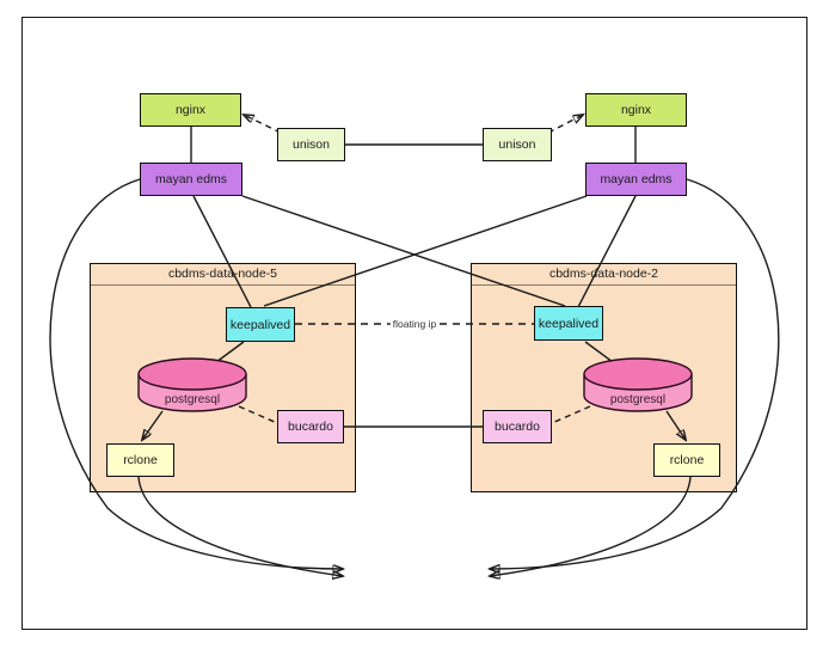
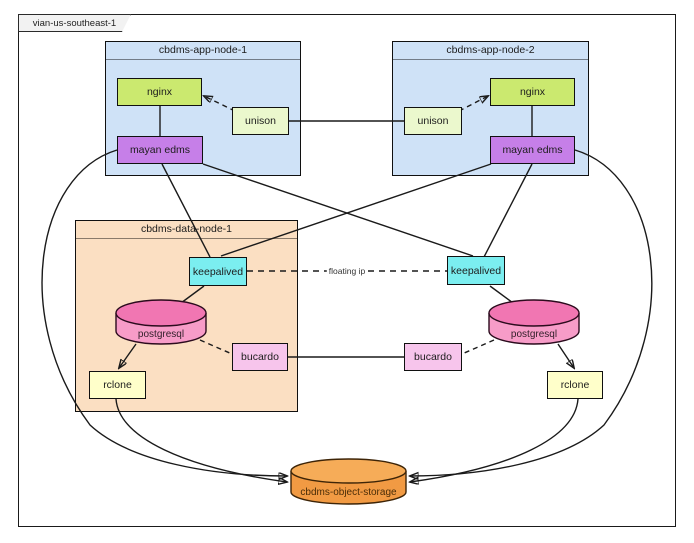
+ vian-us-southeast-1
+ cbdms-app-node-1
+ cbdms-app-node-2
- cbdms-data-node-5
+ cbdms-data-node-1
- cbdms-data-node-2
  nginx
  unison
  mayan edms
  unison
  nginx
  mayan edms
  keepalived
  postgresql
  bucardo
  rclone
  keepalived
  postgresql
  bucardo
  rclone
+ cbdms-object-storage
  floating ip
